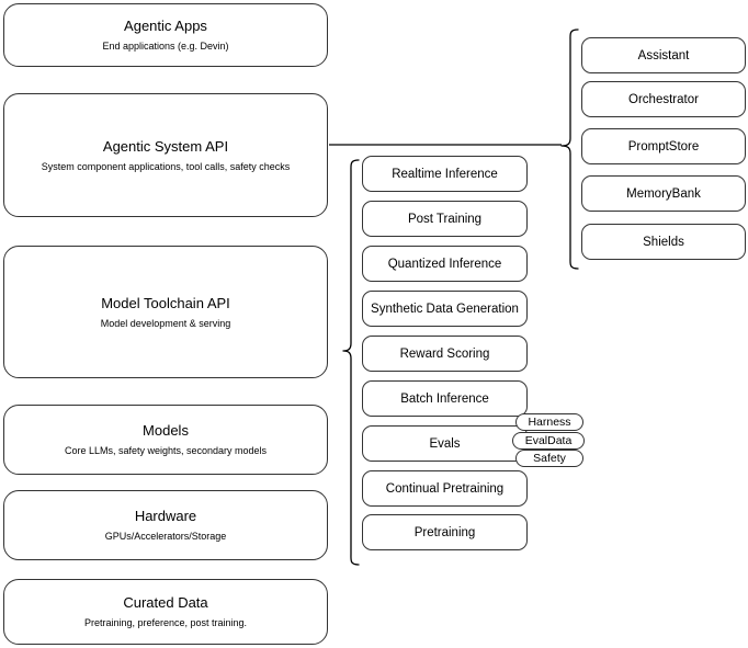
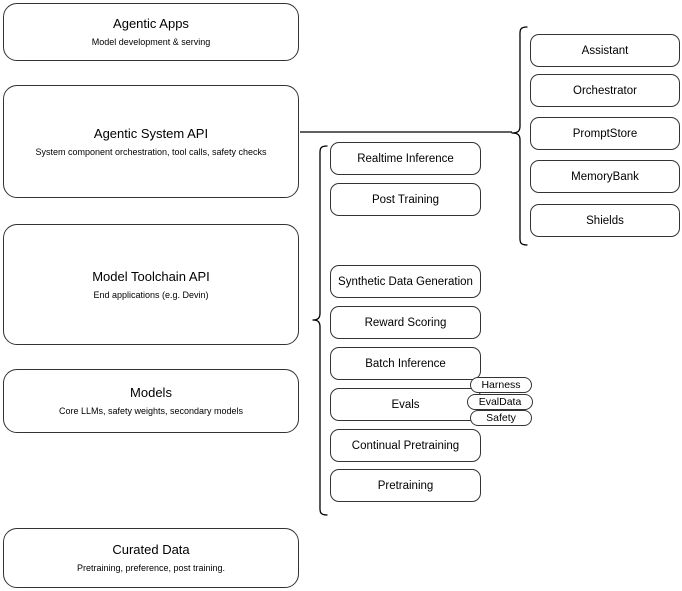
  Agentic Apps
- End applications (e.g. Devin)
+ Model development & serving
  Agentic System API
- System component applications, tool calls, safety checks
+ System component orchestration, tool calls, safety checks
  Model Toolchain API
- Model development & serving
+ End applications (e.g. Devin)
  Models
  Core LLMs, safety weights, secondary models
- Hardware
- GPUs/Accelerators/Storage
  Curated Data
  Pretraining, preference, post training.
  Realtime Inference
  Post Training
- Quantized Inference
  Synthetic Data Generation
  Reward Scoring
  Batch Inference
  Evals
  Continual Pretraining
  Pretraining
  Harness
  EvalData
  Safety
  Assistant
  Orchestrator
  PromptStore
  MemoryBank
  Shields
